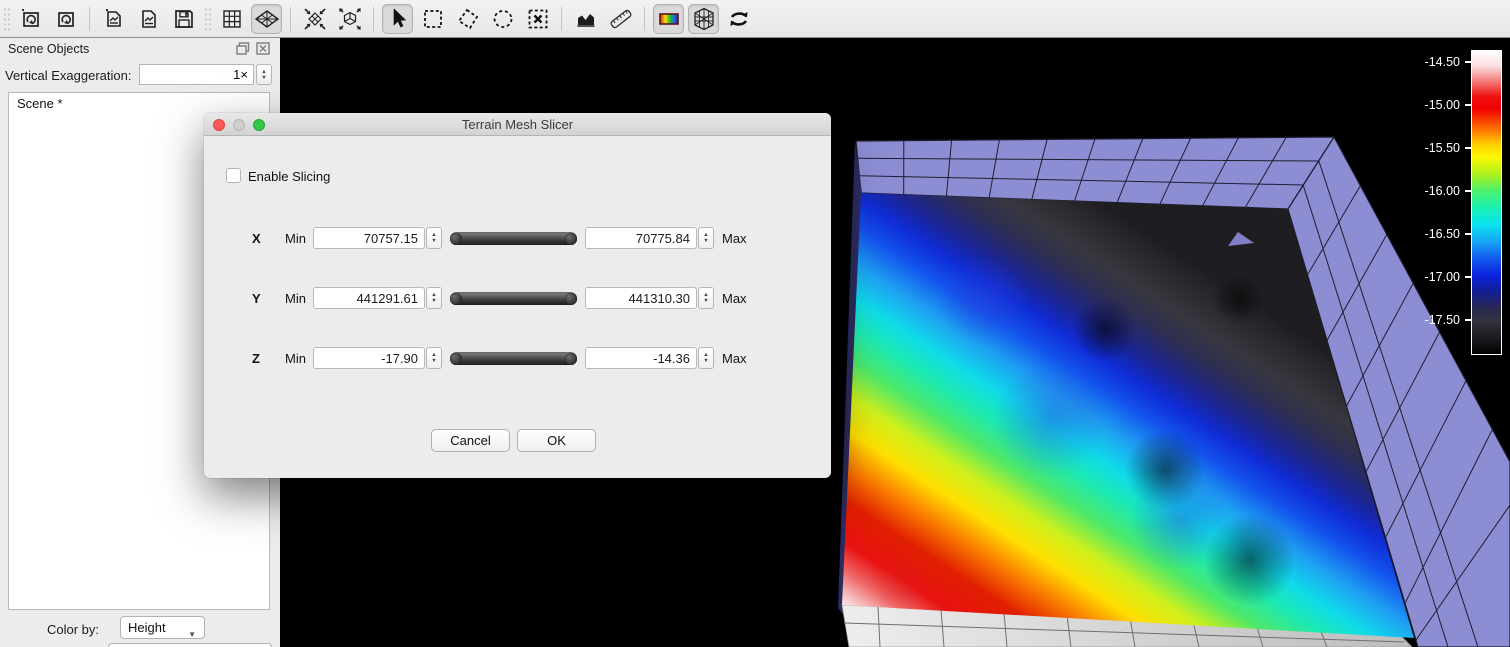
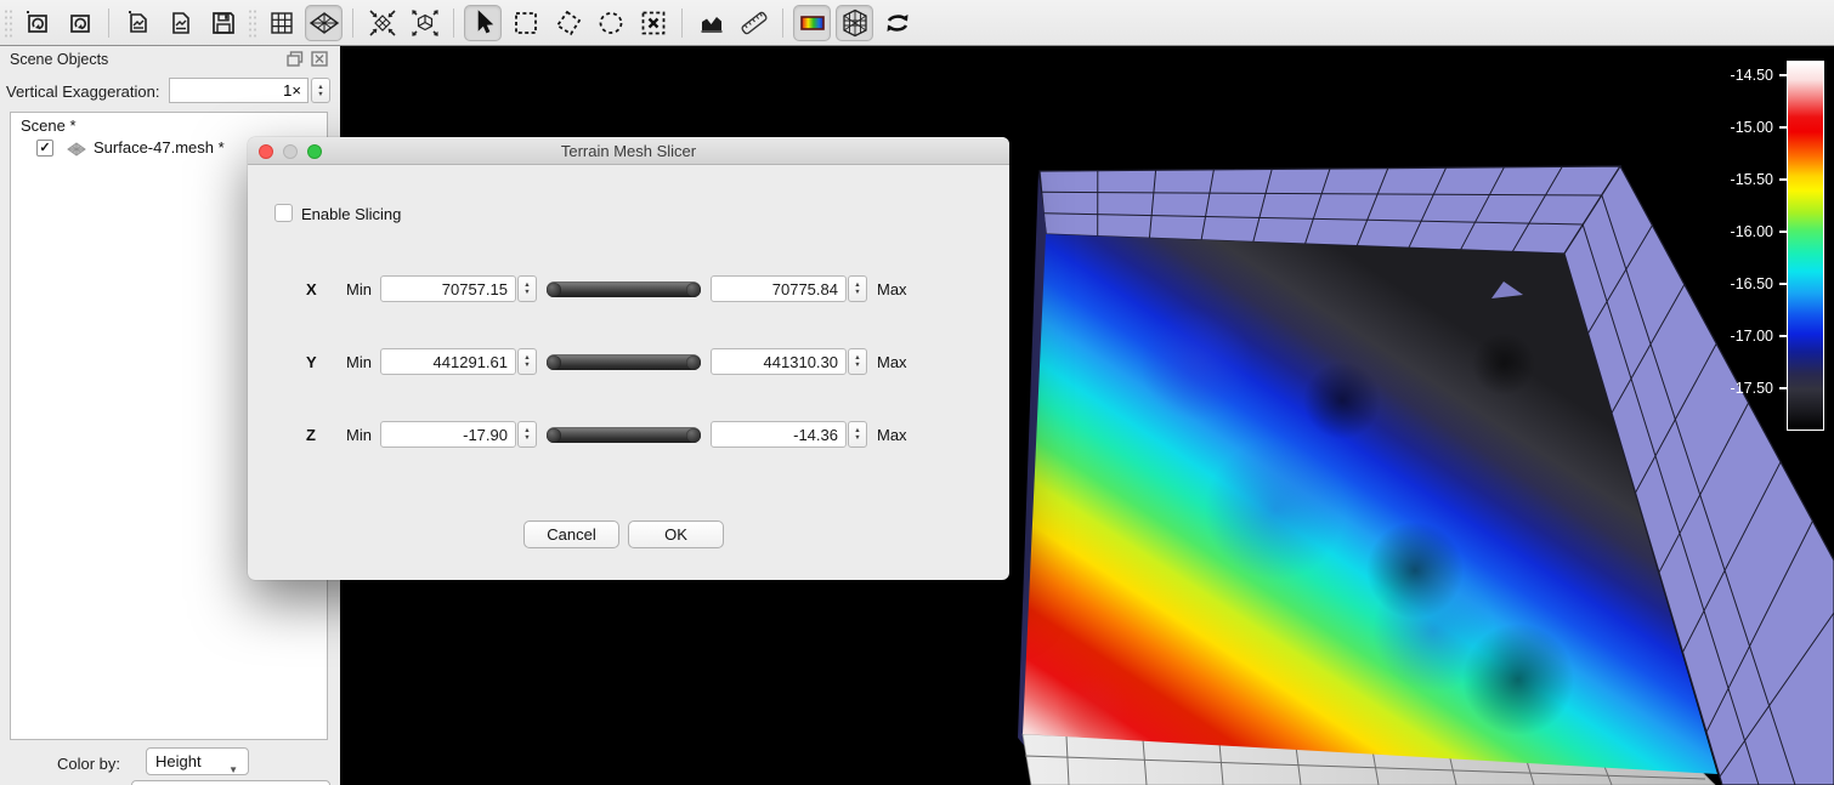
  Scene Objects
  Vertical Exaggeration:
  1×
  Scene *
+ ✓
+ Surface-47.mesh *
  Color by:
  Height
  ▼
  -14.50
  -15.00
  -15.50
  -16.00
  -16.50
  -17.00
  -17.50
  Terrain Mesh Slicer
  Enable Slicing
  X
  Min
  70757.15
  70775.84
  Max
  Y
  Min
  441291.61
  441310.30
  Max
  Z
  Min
  -17.90
  -14.36
  Max
  Cancel
  OK
